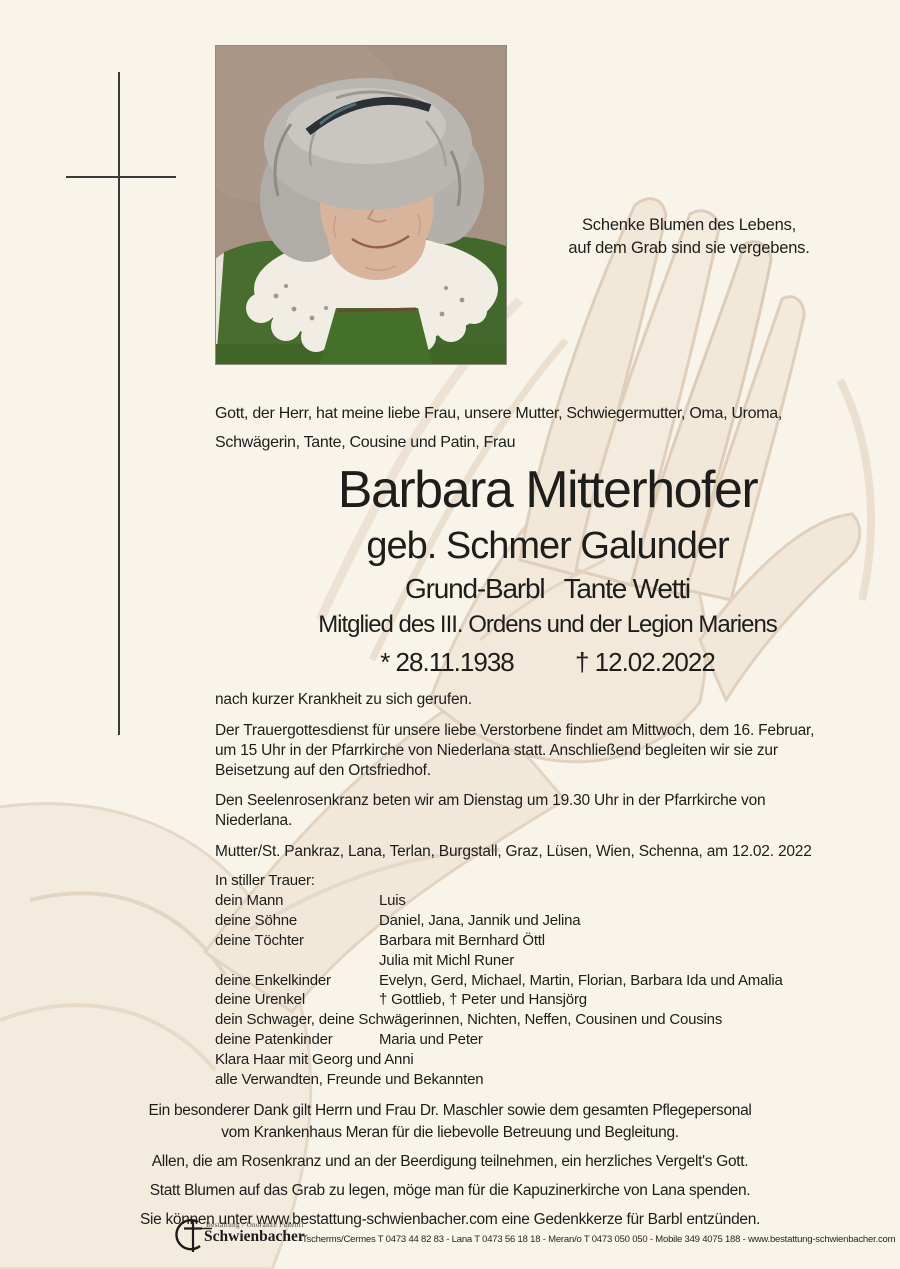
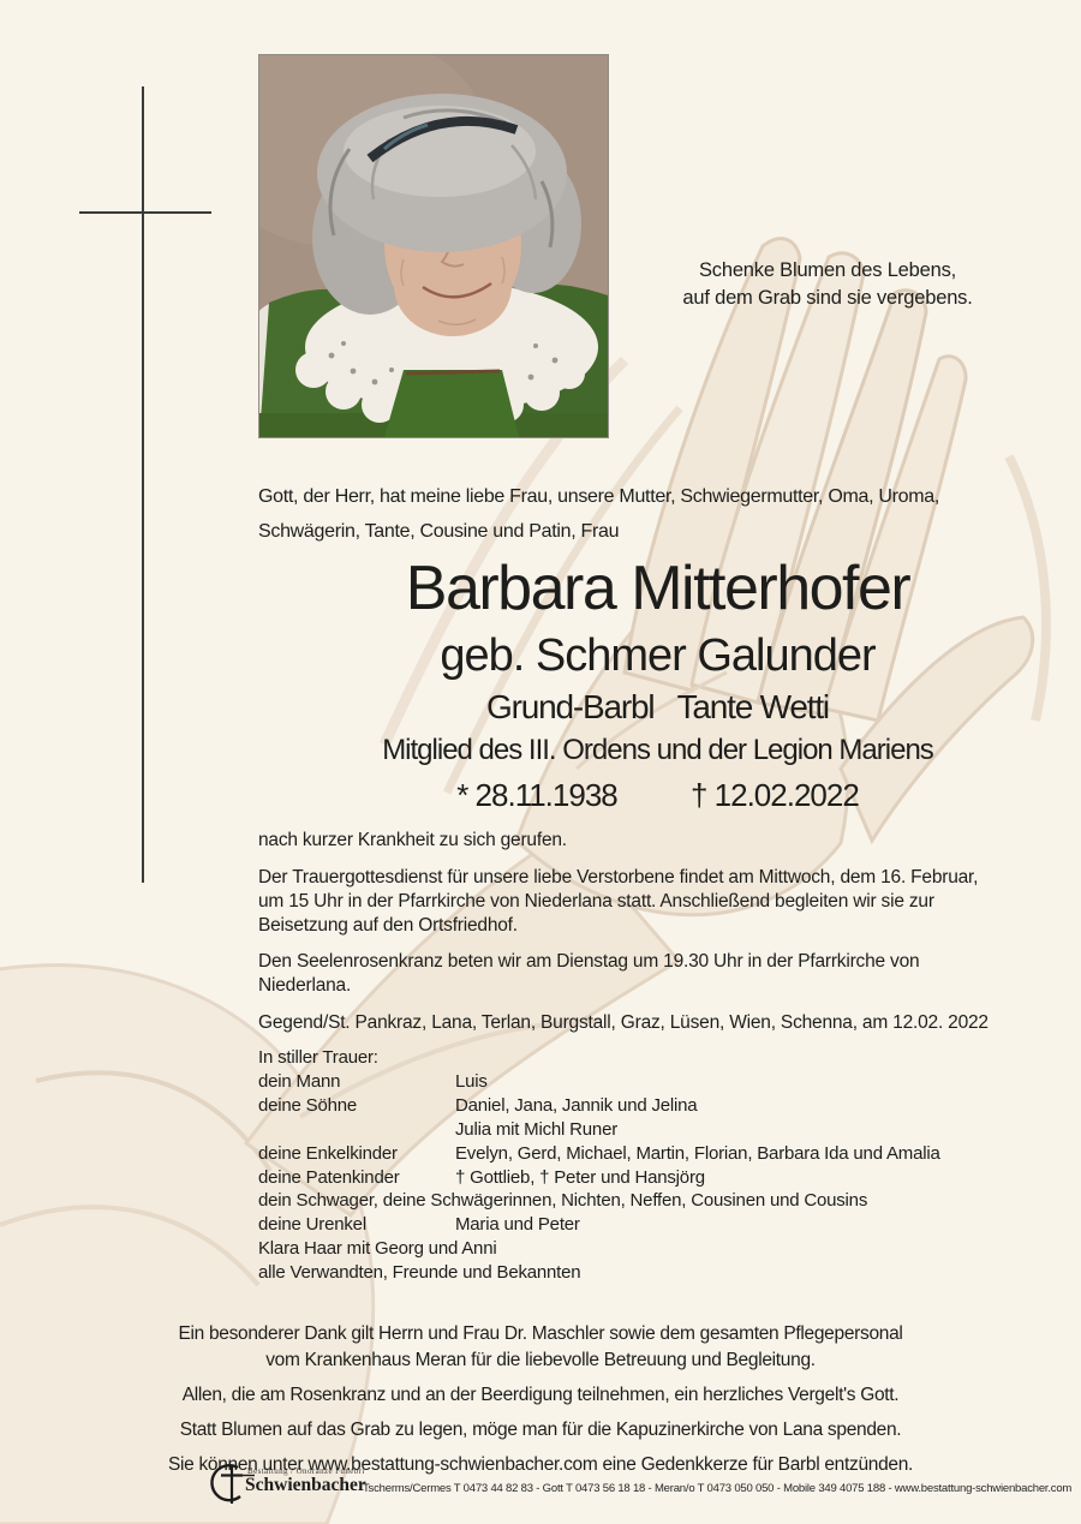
  Schenke Blumen des Lebens,
  auf dem Grab sind sie vergebens.
  Gott, der Herr, hat meine liebe Frau, unsere Mutter, Schwiegermutter, Oma, Uroma,
  Schwägerin, Tante, Cousine und Patin, Frau
  Barbara Mitterhofer
  geb. Schmer Galunder
  Grund-Barbl Tante Wetti
  Mitglied des III. Ordens und der Legion Mariens
  * 28.11.1938 † 12.02.2022
  nach kurzer Krankheit zu sich gerufen.
  Der Trauergottesdienst für unsere liebe Verstorbene findet am Mittwoch, dem 16. Februar,
  um 15 Uhr in der Pfarrkirche von Niederlana statt. Anschließend begleiten wir sie zur
  Beisetzung auf den Ortsfriedhof.
  Den Seelenrosenkranz beten wir am Dienstag um 19.30 Uhr in der Pfarrkirche von
  Niederlana.
- Mutter/St. Pankraz, Lana, Terlan, Burgstall, Graz, Lüsen, Wien, Schenna, am 12.02. 2022
+ Gegend/St. Pankraz, Lana, Terlan, Burgstall, Graz, Lüsen, Wien, Schenna, am 12.02. 2022
  In stiller Trauer:
  dein Mann
  Luis
  deine Söhne
  Daniel, Jana, Jannik und Jelina
- deine Töchter
- Barbara mit Bernhard Öttl
  Julia mit Michl Runer
  deine Enkelkinder
  Evelyn, Gerd, Michael, Martin, Florian, Barbara Ida und Amalia
- deine Urenkel
+ deine Patenkinder
  † Gottlieb, † Peter und Hansjörg
  dein Schwager, deine Schwägerinnen, Nichten, Neffen, Cousinen und Cousins
- deine Patenkinder
+ deine Urenkel
  Maria und Peter
  Klara Haar mit Georg und Anni
  alle Verwandten, Freunde und Bekannten
  Ein besonderer Dank gilt Herrn und Frau Dr. Maschler sowie dem gesamten Pflegepersonal
  vom Krankenhaus Meran für die liebevolle Betreuung und Begleitung.
  Allen, die am Rosenkranz und an der Beerdigung teilnehmen, ein herzliches Vergelt's Gott.
  Statt Blumen auf das Grab zu legen, möge man für die Kapuzinerkirche von Lana spenden.
  Sie könen unter www.bestattung-schwienbacher.com eine Gedenkkerze für Barbl entzünden.
  Bestattung / Onoranze Funebri
  Schwienbacher
- Tscherms/Cermes T 0473 44 82 83 - Lana T 0473 56 18 18 - Meran/o T 0473 050 050 - Mobile 349 4075 188 - www.bestattung-schwienbacher.com
+ Tscherms/Cermes T 0473 44 82 83 - Gott T 0473 56 18 18 - Meran/o T 0473 050 050 - Mobile 349 4075 188 - www.bestattung-schwienbacher.com
